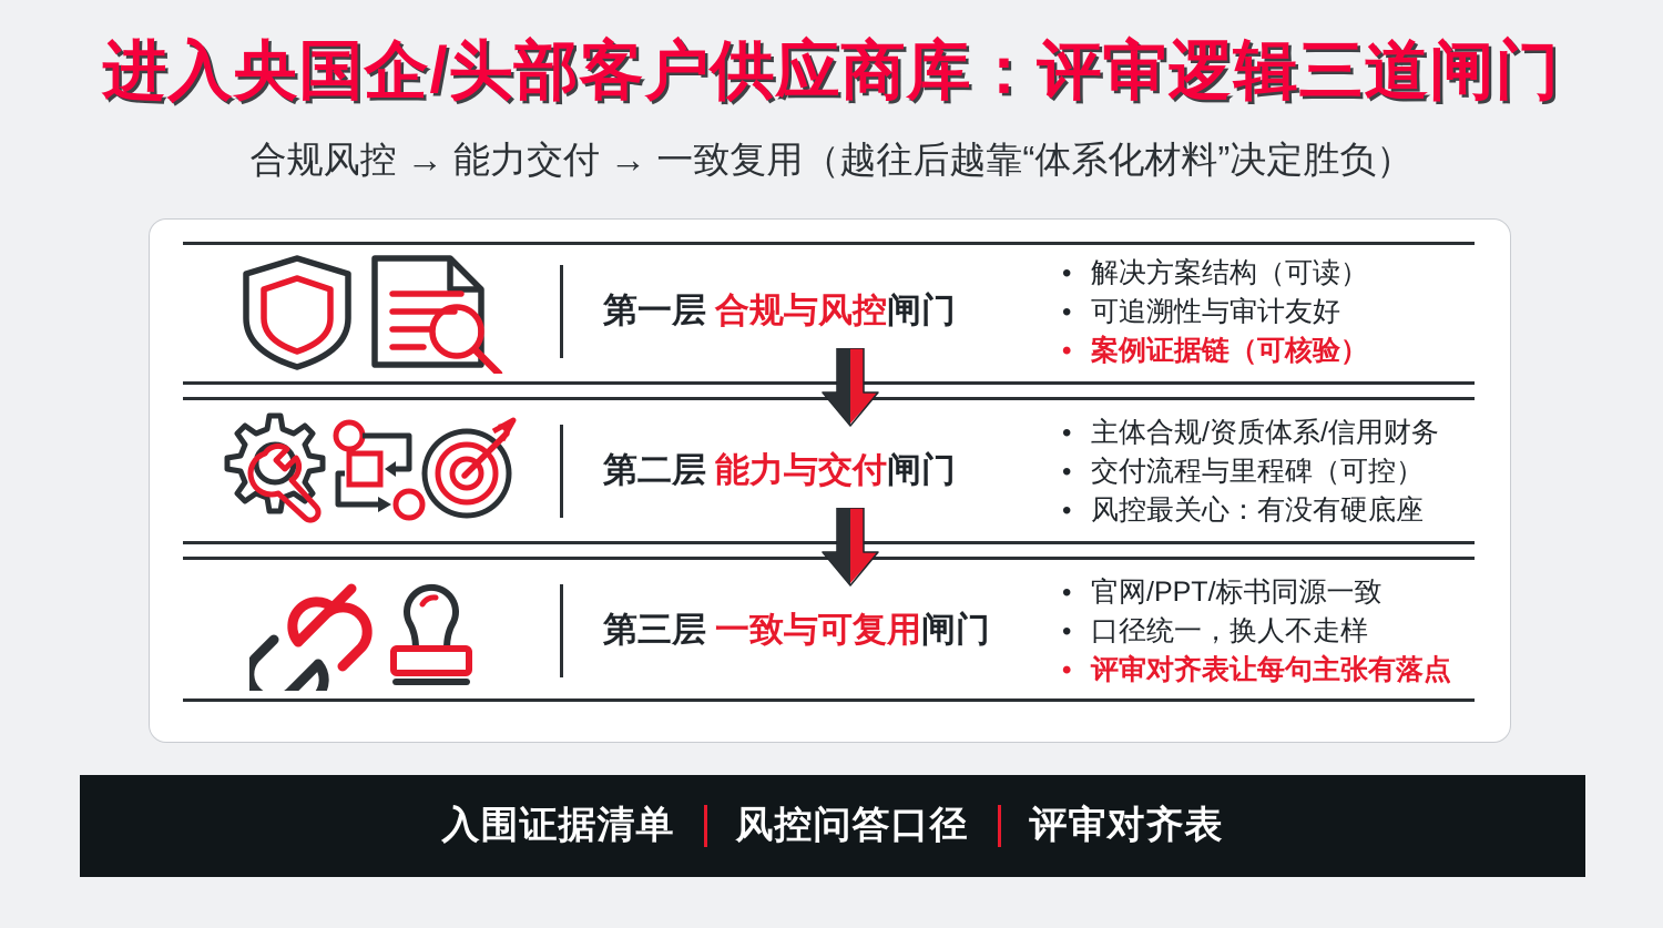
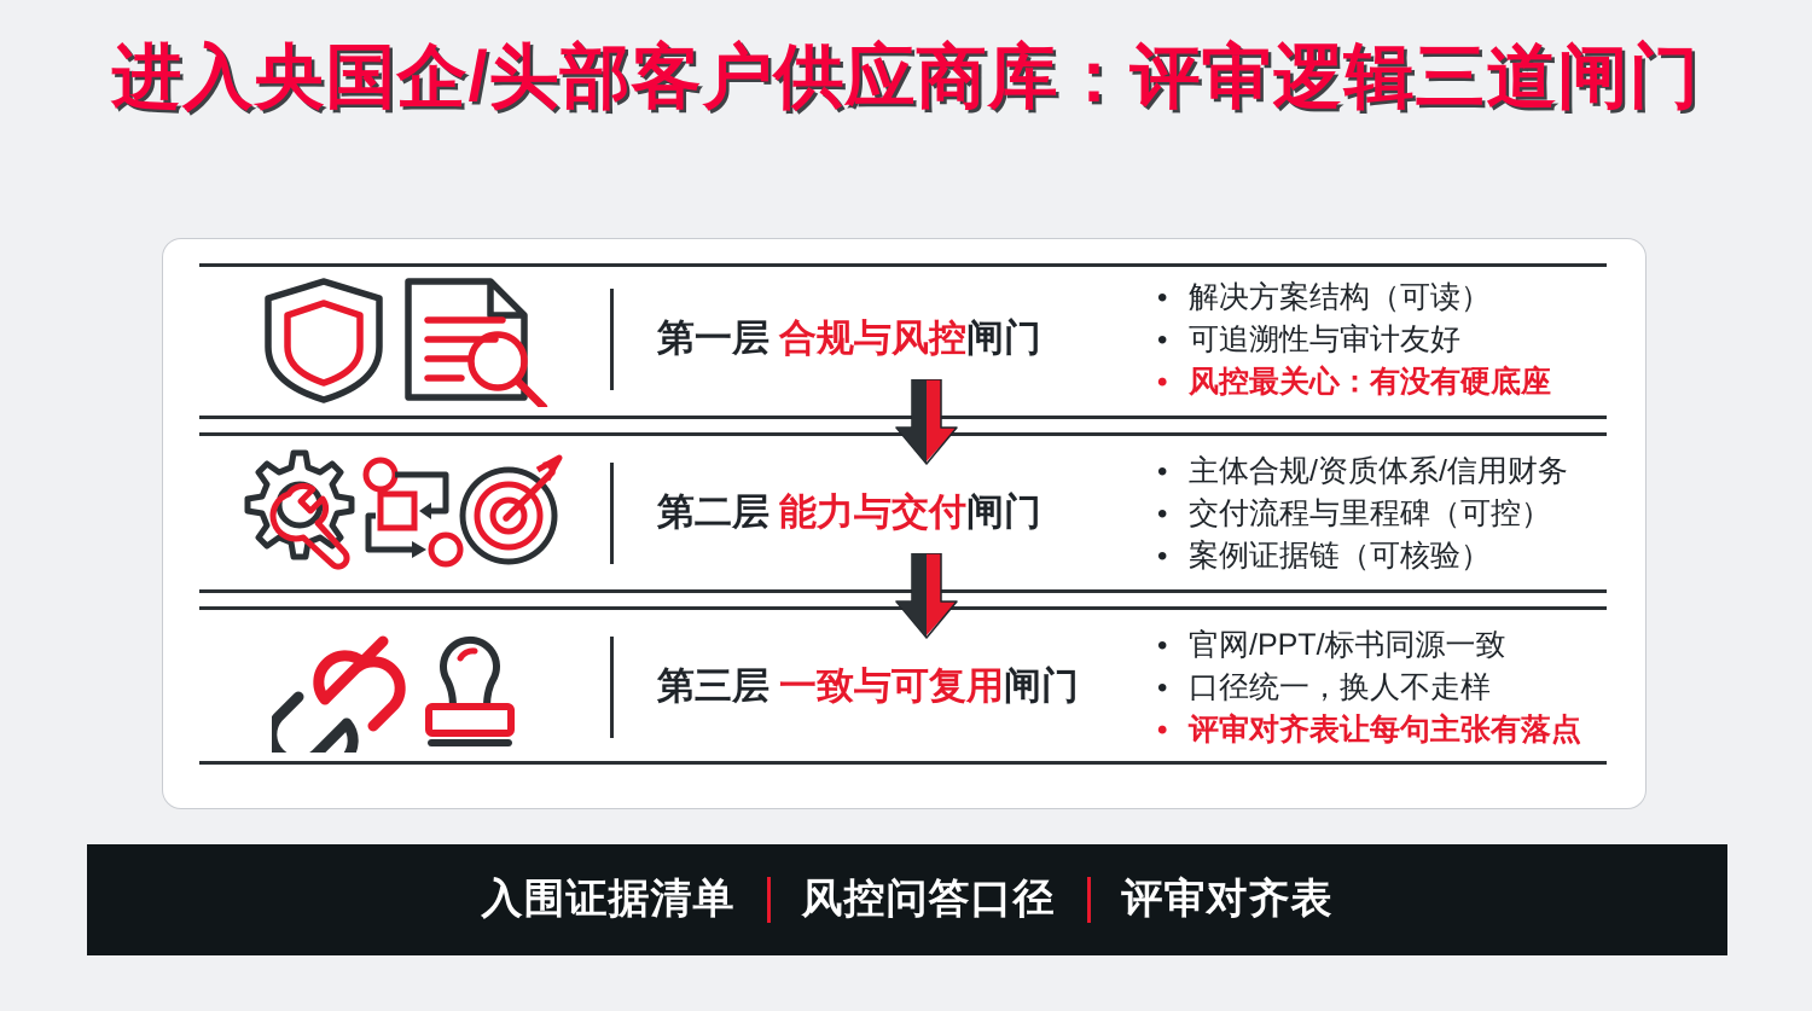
  进入央国企/头部客户供应商库：评审逻辑三道闸门
- 合规风控 → 能力交付 → 一致复用（越往后越靠“体系化材料”决定胜负）
  第一层 合规与风控闸门
  •
  解决方案结构（可读）
  •
  可追溯性与审计友好
  •
- 案例证据链（可核验）
+ 风控最关心：有没有硬底座
  第二层 能力与交付闸门
  •
  主体合规/资质体系/信用财务
  •
  交付流程与里程碑（可控）
  •
- 风控最关心：有没有硬底座
+ 案例证据链（可核验）
  第三层 一致与可复用闸门
  •
  官网/PPT/标书同源一致
  •
  口径统一，换人不走样
  •
  评审对齐表让每句主张有落点
  入围证据清单
  风控问答口径
  评审对齐表
